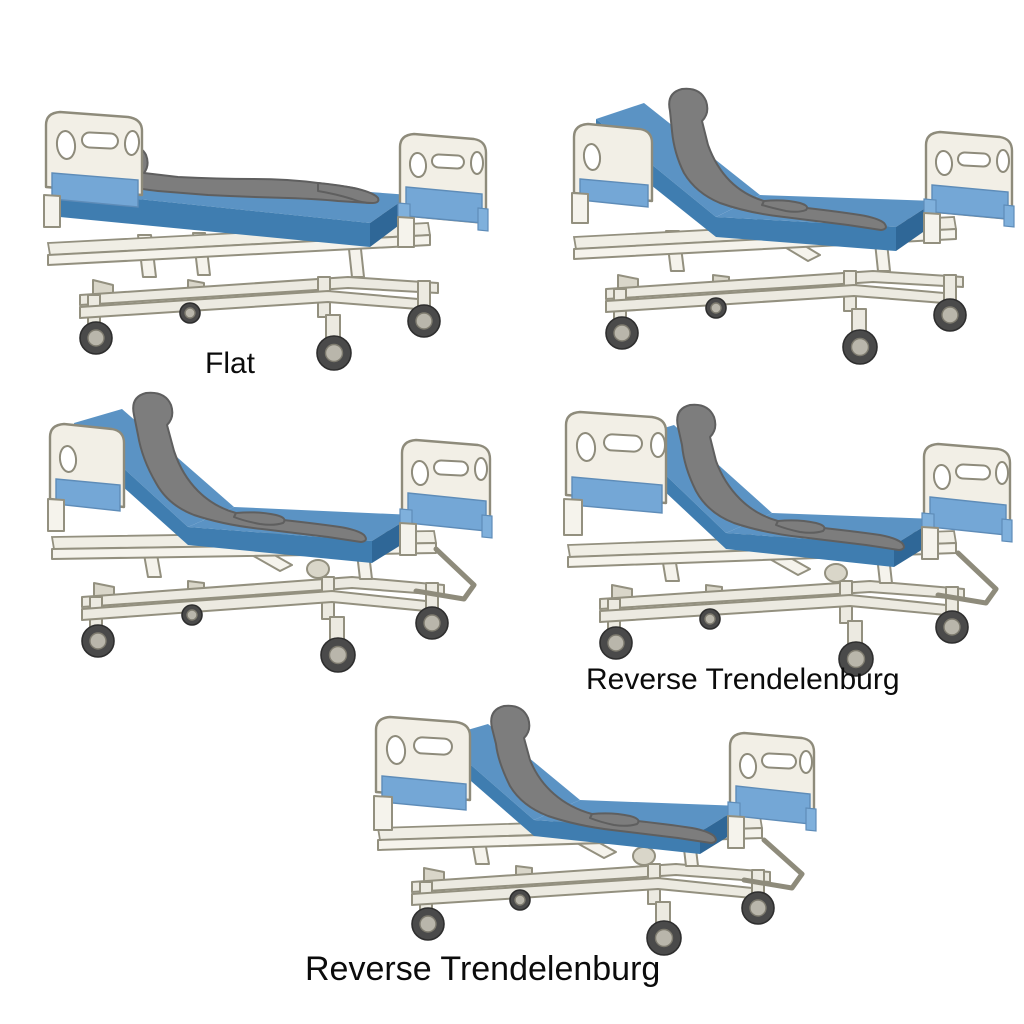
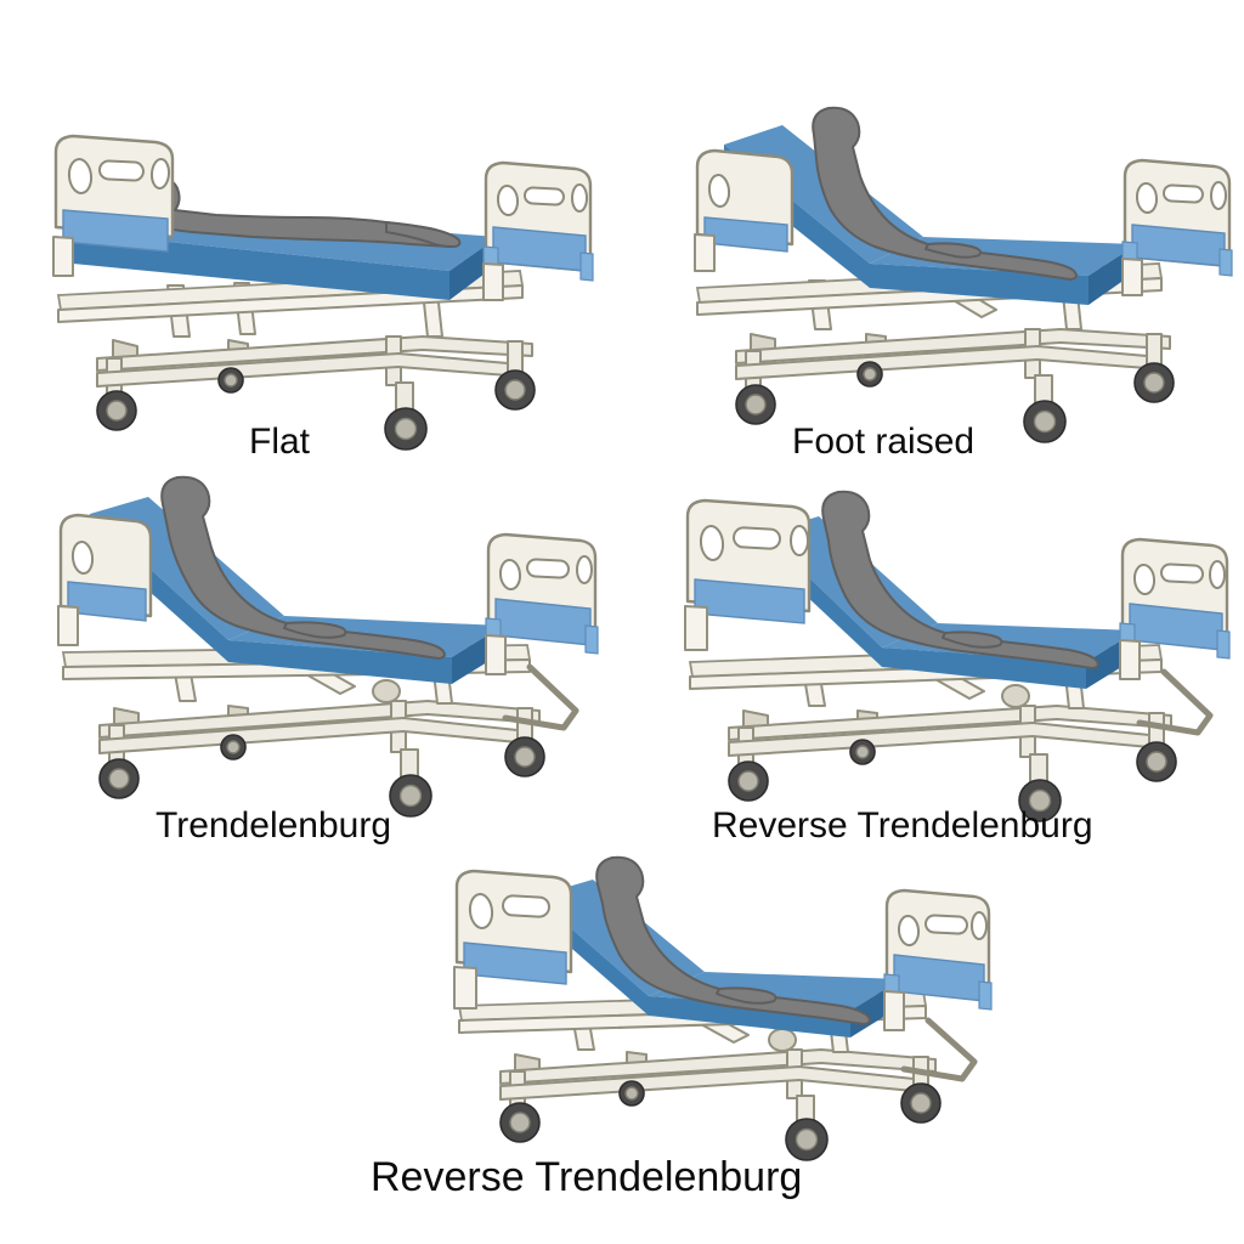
  Flat
+ Foot raised
+ Trendelenburg
  Reverse Trendelenburg
  Reverse Trendelenburg
